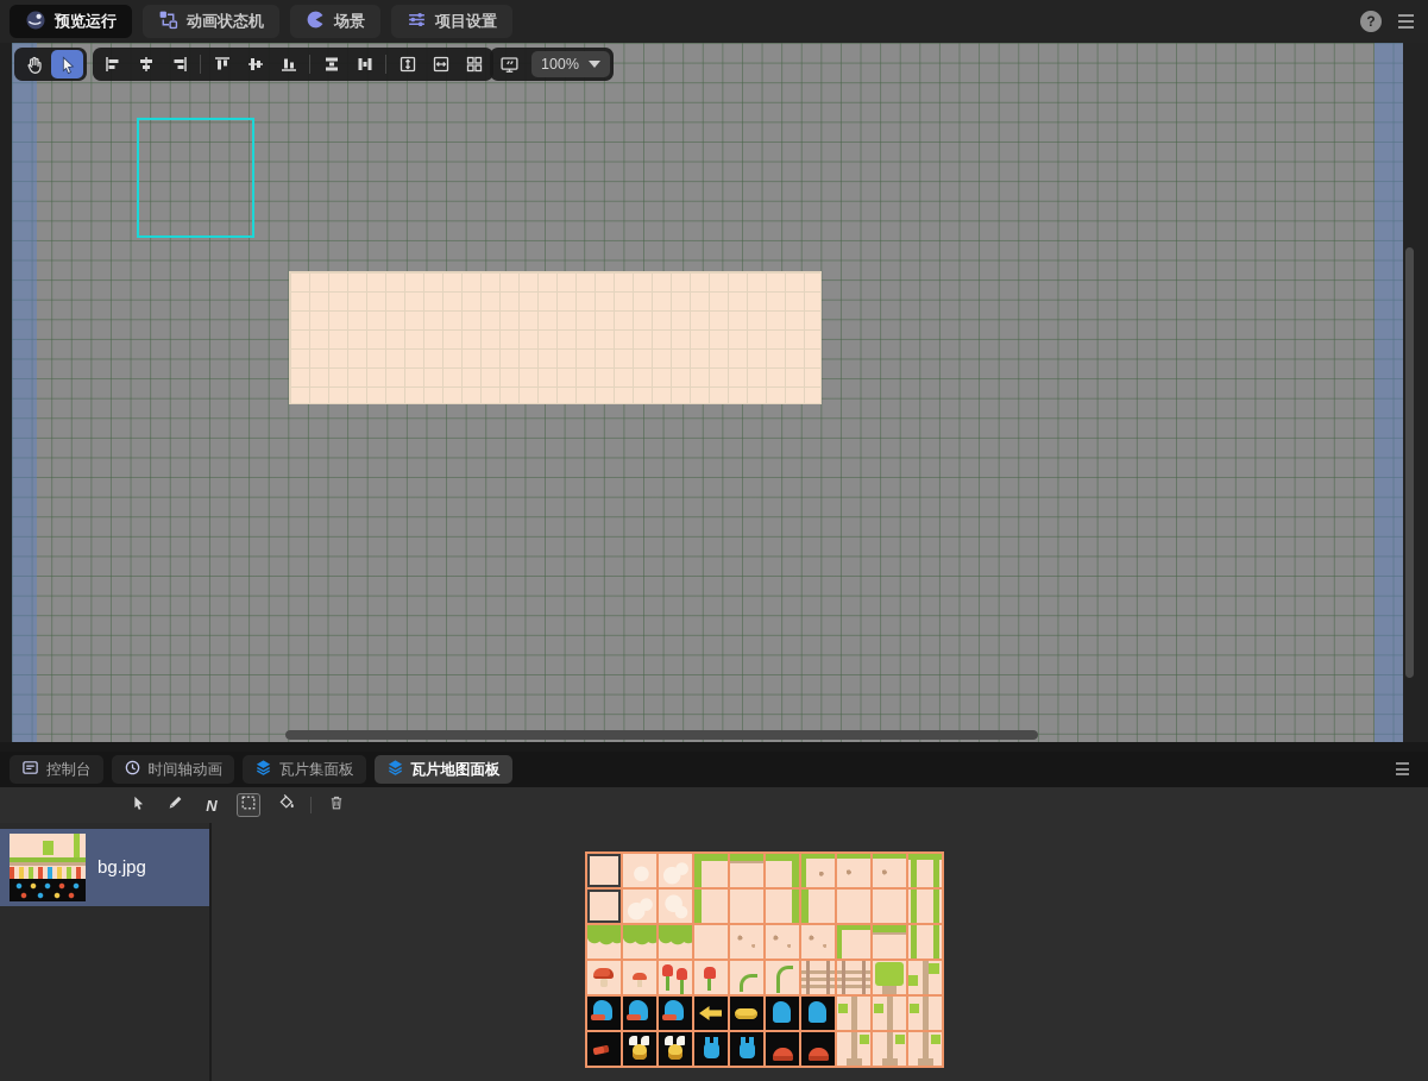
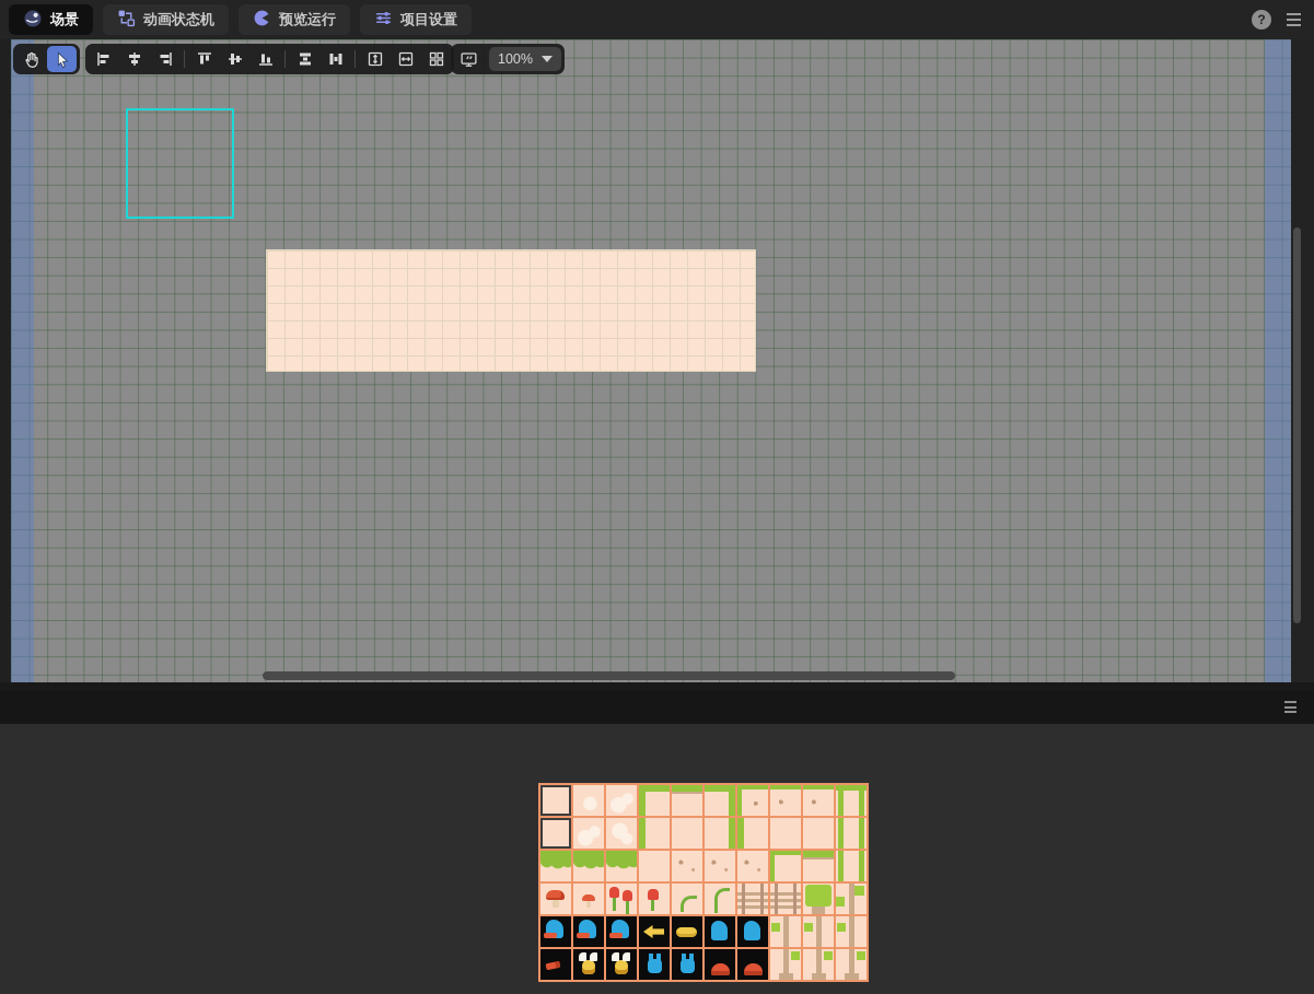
- 预览运行
+ 场景
  动画状态机
- 场景
+ 预览运行
  项目设置
  ?
  100%
- 控制台
- 时间轴动画
- 瓦片集面板
- 瓦片地图面板
- N
- bg.jpg
